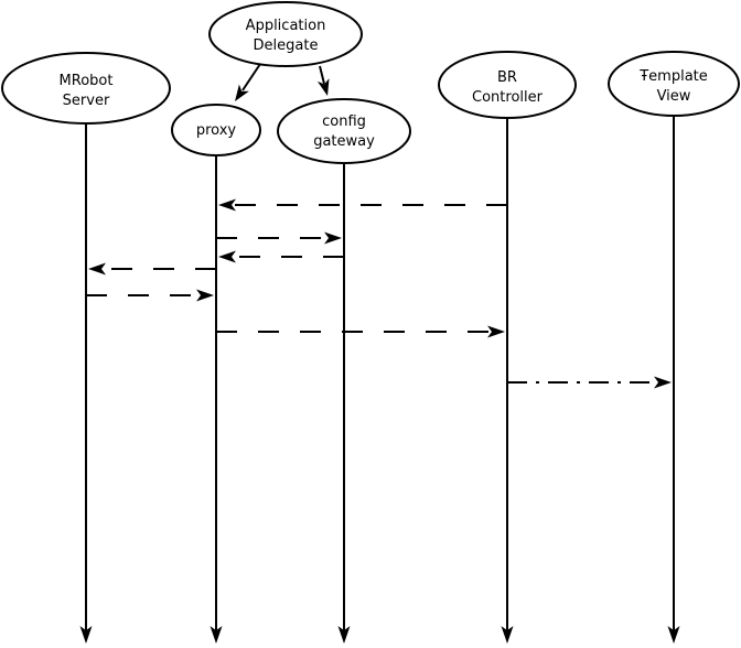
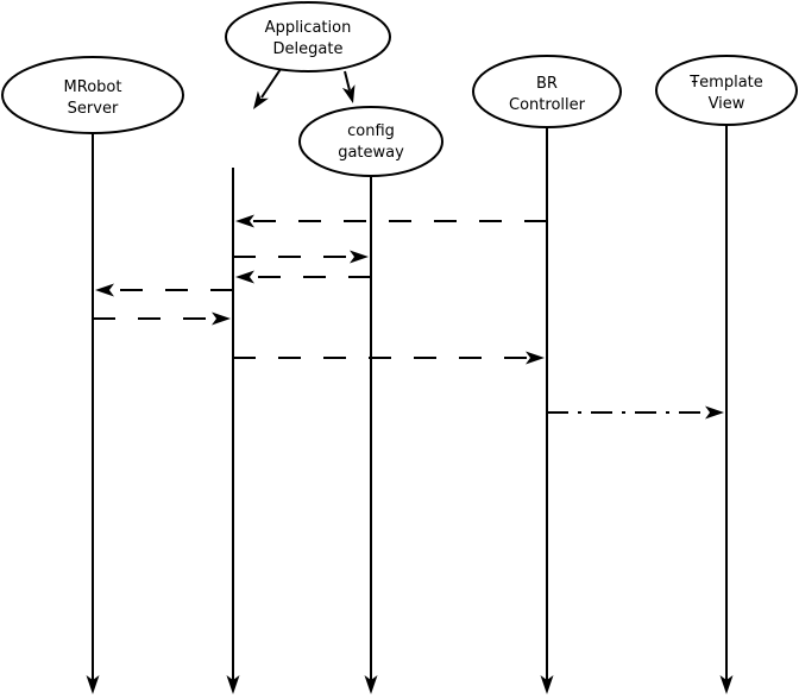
  Application
  Delegate
  MRobot
  Server
- proxy
  config
  gateway
  BR
  Controller
  Ŧemplate
  View
